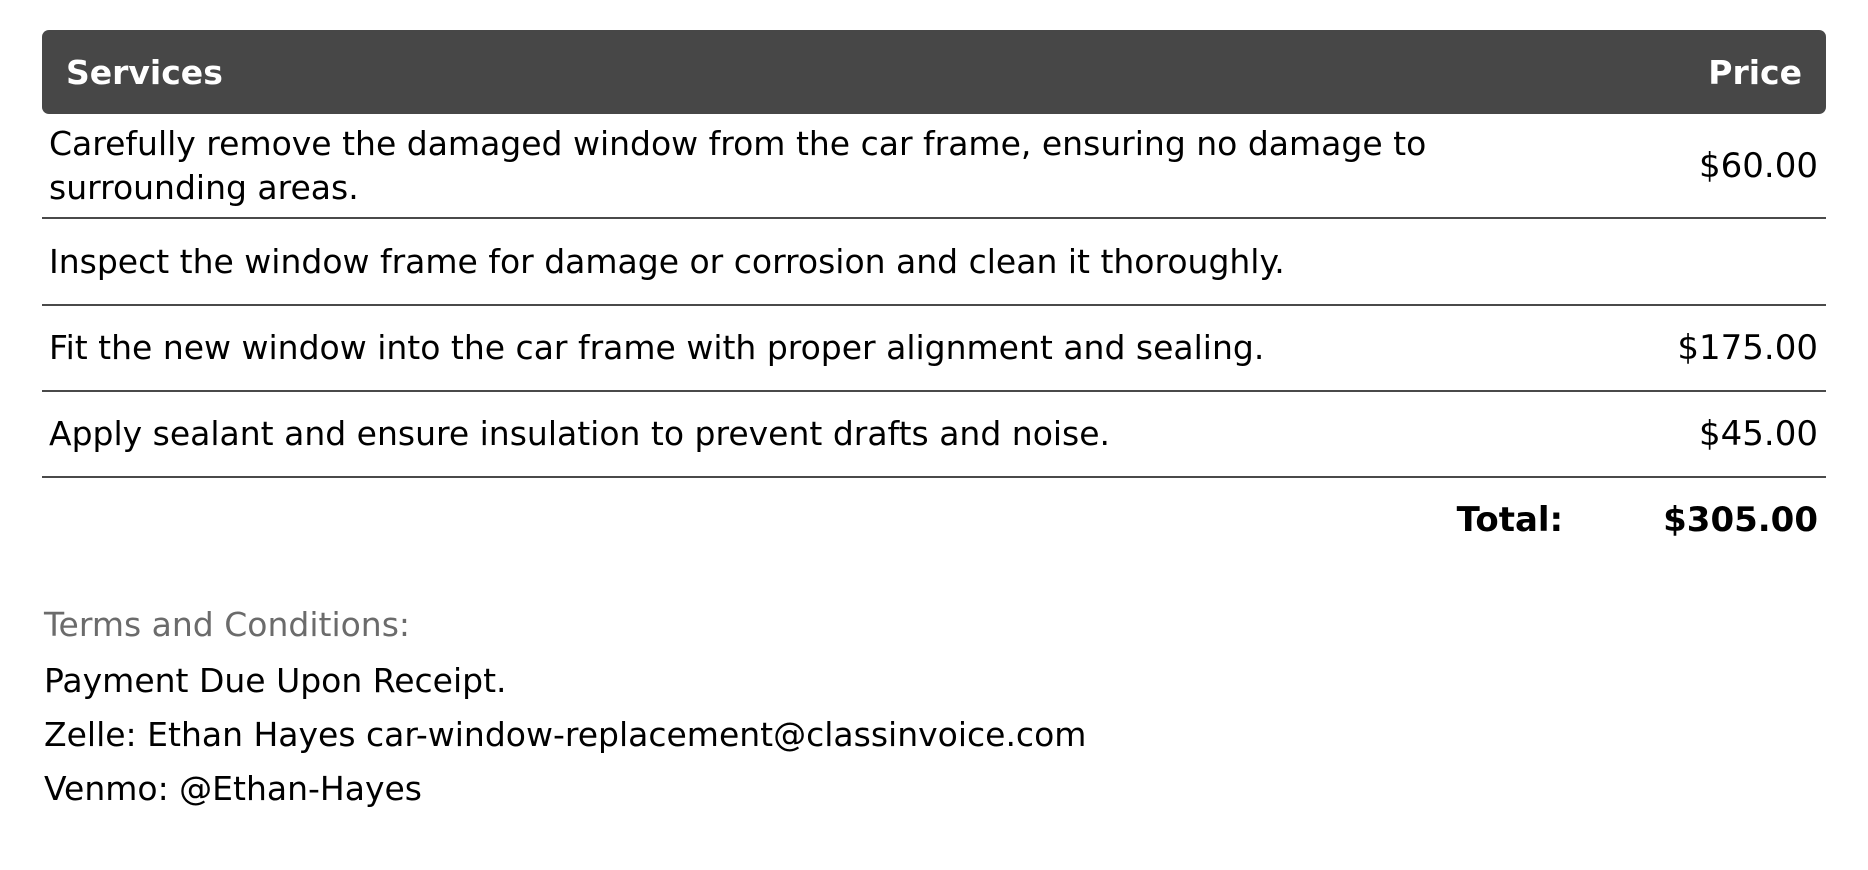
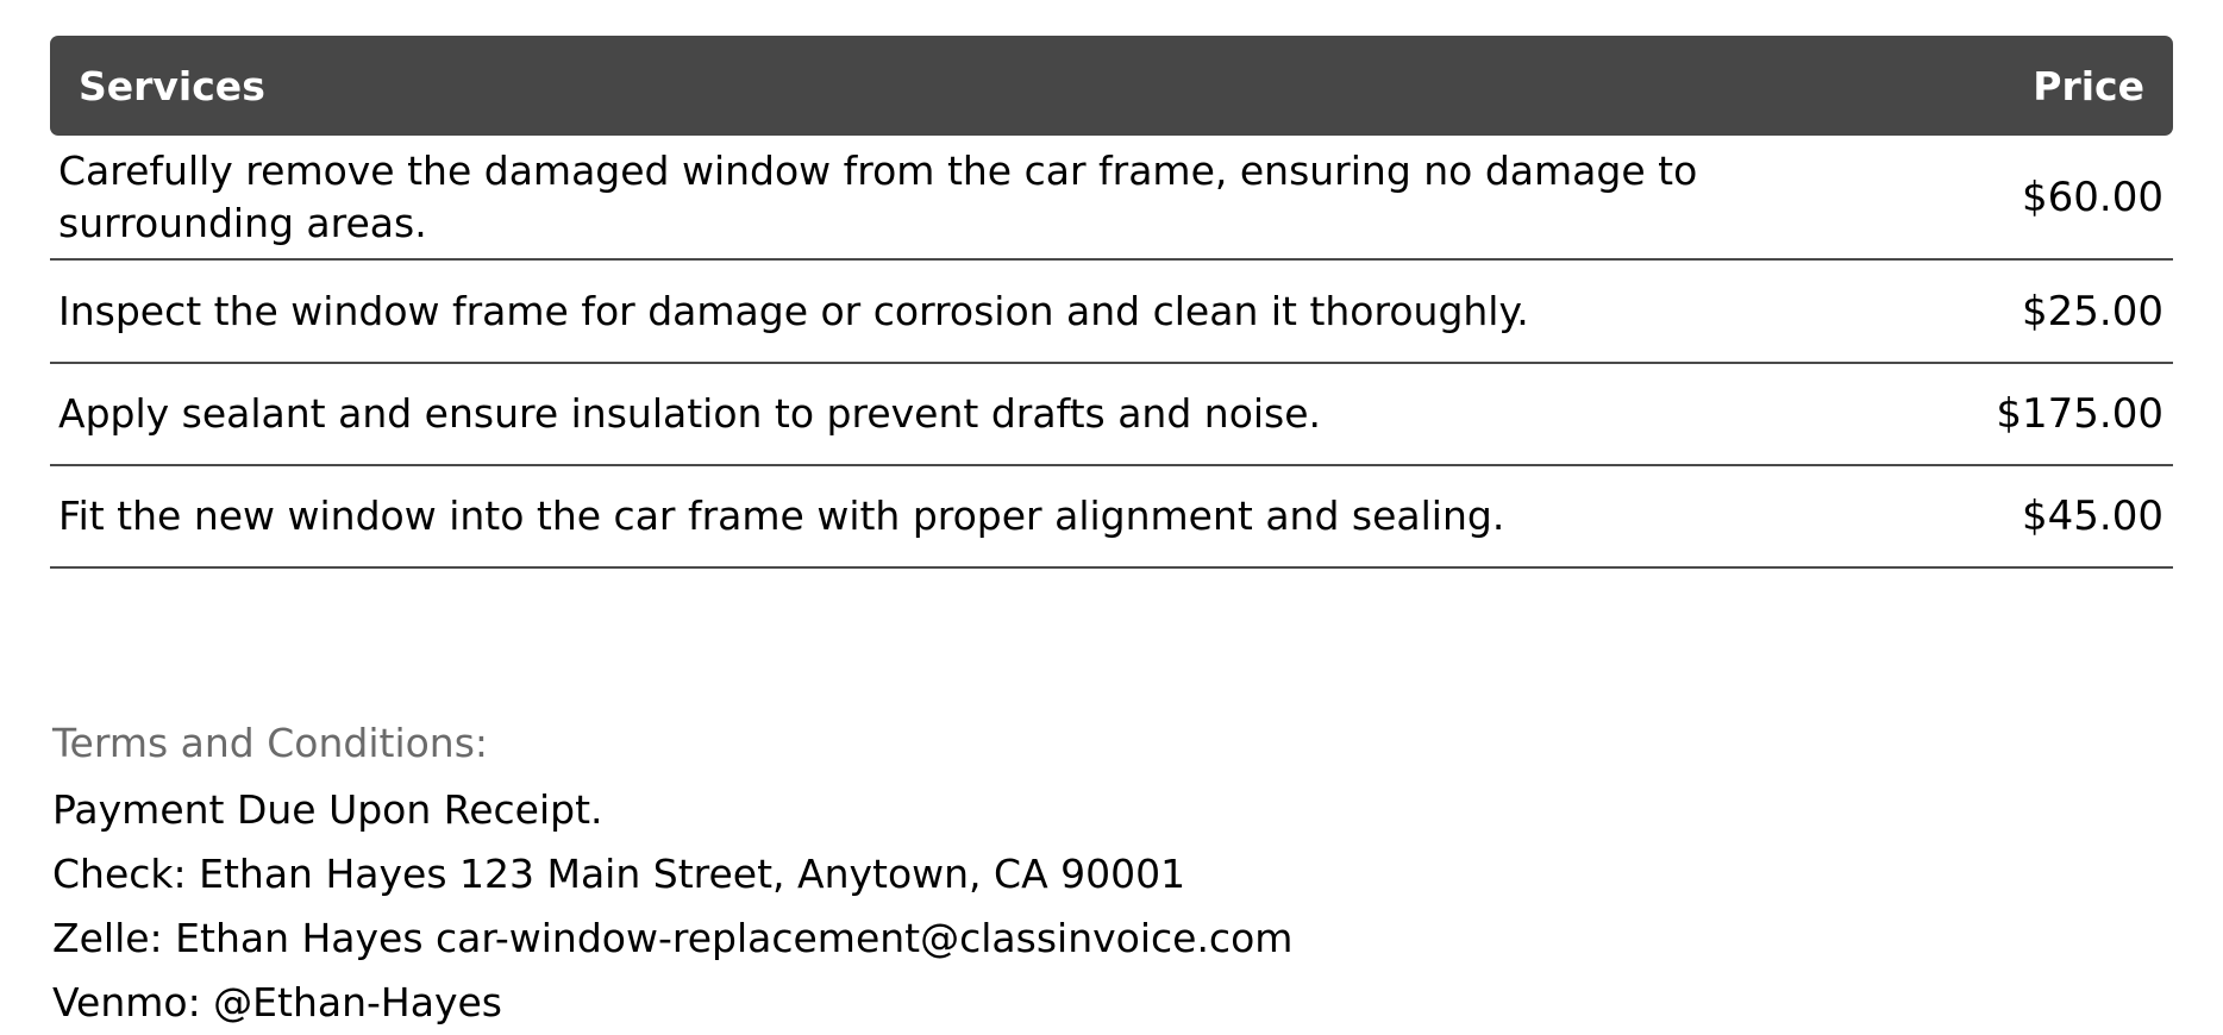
  Services
  Price
  Carefully remove the damaged window from the car frame, ensuring no damage to surrounding areas.
  $60.00
  Inspect the window frame for damage or corrosion and clean it thoroughly.
+ $25.00
- Fit the new window into the car frame with proper alignment and sealing.
+ Apply sealant and ensure insulation to prevent drafts and noise.
  $175.00
- Apply sealant and ensure insulation to prevent drafts and noise.
+ Fit the new window into the car frame with proper alignment and sealing.
  $45.00
- Total:
- $305.00
  Terms and Conditions:
  Payment Due Upon Receipt.
+ Check: Ethan Hayes 123 Main Street, Anytown, CA 90001
  Zelle: Ethan Hayes car-window-replacement@classinvoice.com
  Venmo: @Ethan-Hayes
